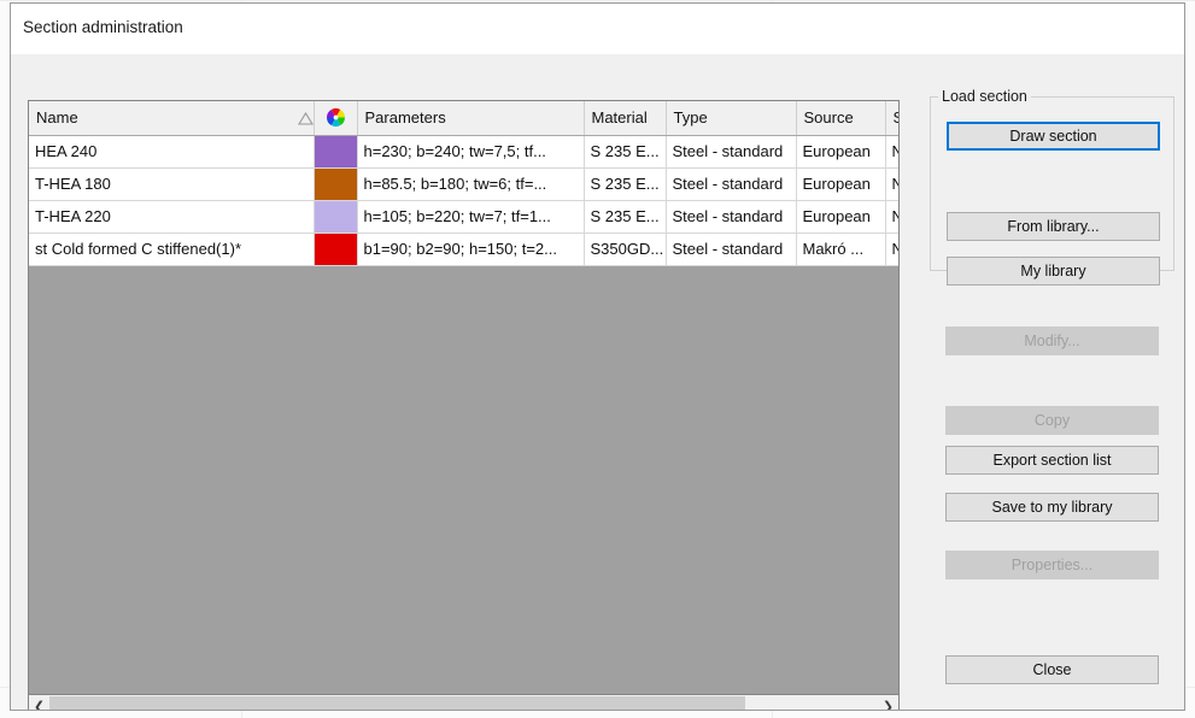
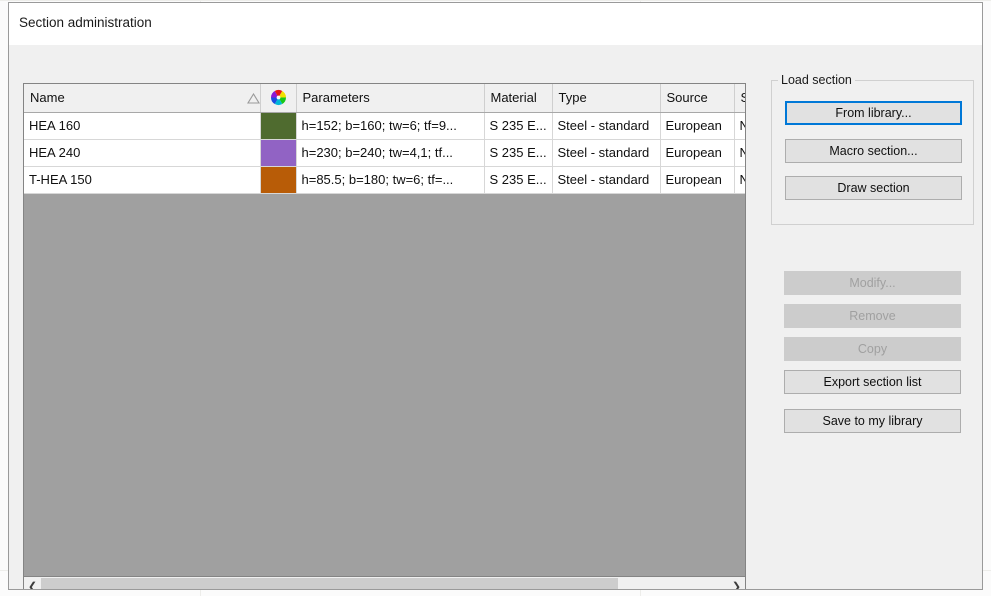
  Section administration
  Name		Parameters	Material	Type	Source	S
+ HEA 160		h=152; b=160; tw=6; tf=9...	S 235 E...	Steel - standard	European	N
- HEA 240		h=230; b=240; tw=7,5; tf...	S 235 E...	Steel - standard	European	N
+ HEA 240		h=230; b=240; tw=4,1; tf...	S 235 E...	Steel - standard	European	N
- T-HEA 180		h=85.5; b=180; tw=6; tf=...	S 235 E...	Steel - standard	European	N
+ T-HEA 150		h=85.5; b=180; tw=6; tf=...	S 235 E...	Steel - standard	European	N
- T-HEA 220		h=105; b=220; tw=7; tf=1...	S 235 E...	Steel - standard	European	N
- st Cold formed C stiffened(1)*		b1=90; b2=90; h=150; t=2...	S350GD...	Steel - standard	Makró ...	N
  ❮
  ❯
  Load section
- Draw section
+ From library...
+ Macro section...
- From library...
+ Draw section
- My library
  Modify...
+ Remove
  Copy
  Export section list
  Save to my library
- Properties...
- Close
